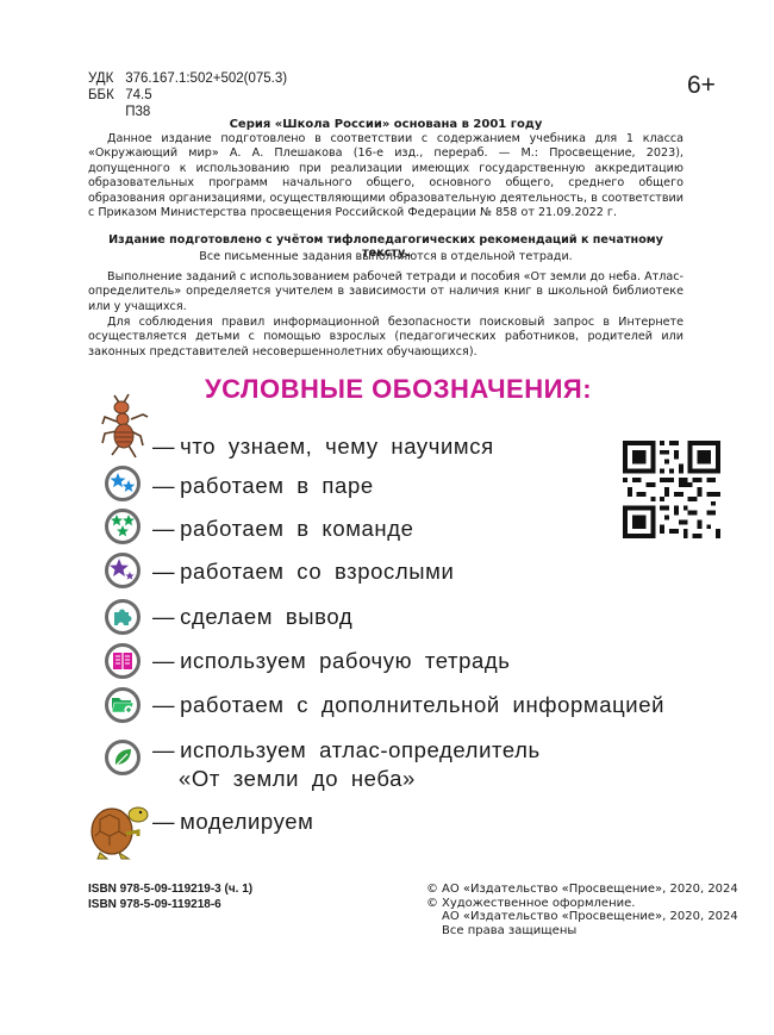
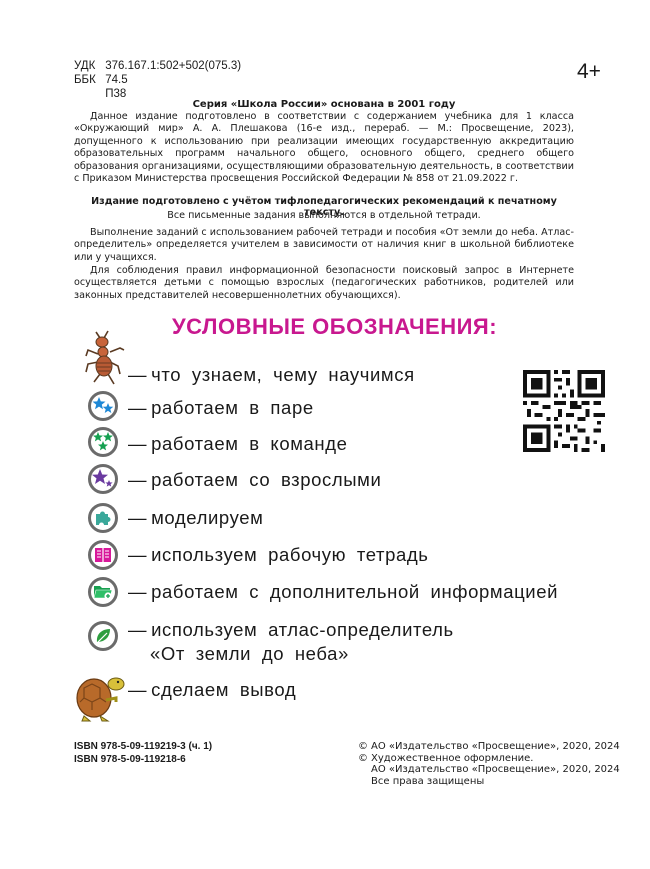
  УДК 376.167.1:502+502(075.3)
  ББК 74.5
  П38
- 6+
+ 4+
  Серия «Школа России» основана в 2001 году
  Данное издание подготовлено в соответствии с содержанием учебника для 1 класса «Окружающий мир» А. А. Плешакова (16-е изд., перераб. — М.: Просвещение, 2023), допущенного к использованию при реализации имеющих государственную аккредитацию образовательных программ начального общего, основного общего, среднего общего образования организациями, осуществляющими образовательную деятельность, в соответствии с Приказом Министерства просвещения Российской Федерации № 858 от 21.09.2022 г.
  Издание подготовлено с учётом тифлопедагогических рекомендаций к печатному тексту.
  Все письменные задания выполняются в отдельной тетради.
  Выполнение заданий с использованием рабочей тетради и пособия «От земли до неба. Атлас-определитель» определяется учителем в зависимости от наличия книг в школьной библиотеке или у учащихся.
  Для соблюдения правил информационной безопасности поисковый запрос в Интернете осуществляется детьми с помощью взрослых (педагогических работников, родителей или законных представителей несовершеннолетних обучающихся).
  УСЛОВНЫЕ ОБОЗНАЧЕНИЯ:
  — что узнаем, чему научимся
  — работаем в паре
  — работаем в команде
  — работаем со взрослыми
- — сделаем вывод
+ — моделируем
  — используем рабочую тетрадь
  — работаем с дополнительной информацией
  — используем атлас-определитель
  «От земли до неба»
- — моделируем
+ — сделаем вывод
  ISBN 978-5-09-119219-3 (ч. 1)
  ISBN 978-5-09-119218-6
  © АО «Издательство «Просвещение», 2020, 2024
  © Художественное оформление.
  АО «Издательство «Просвещение», 2020, 2024
  Все права защищены
